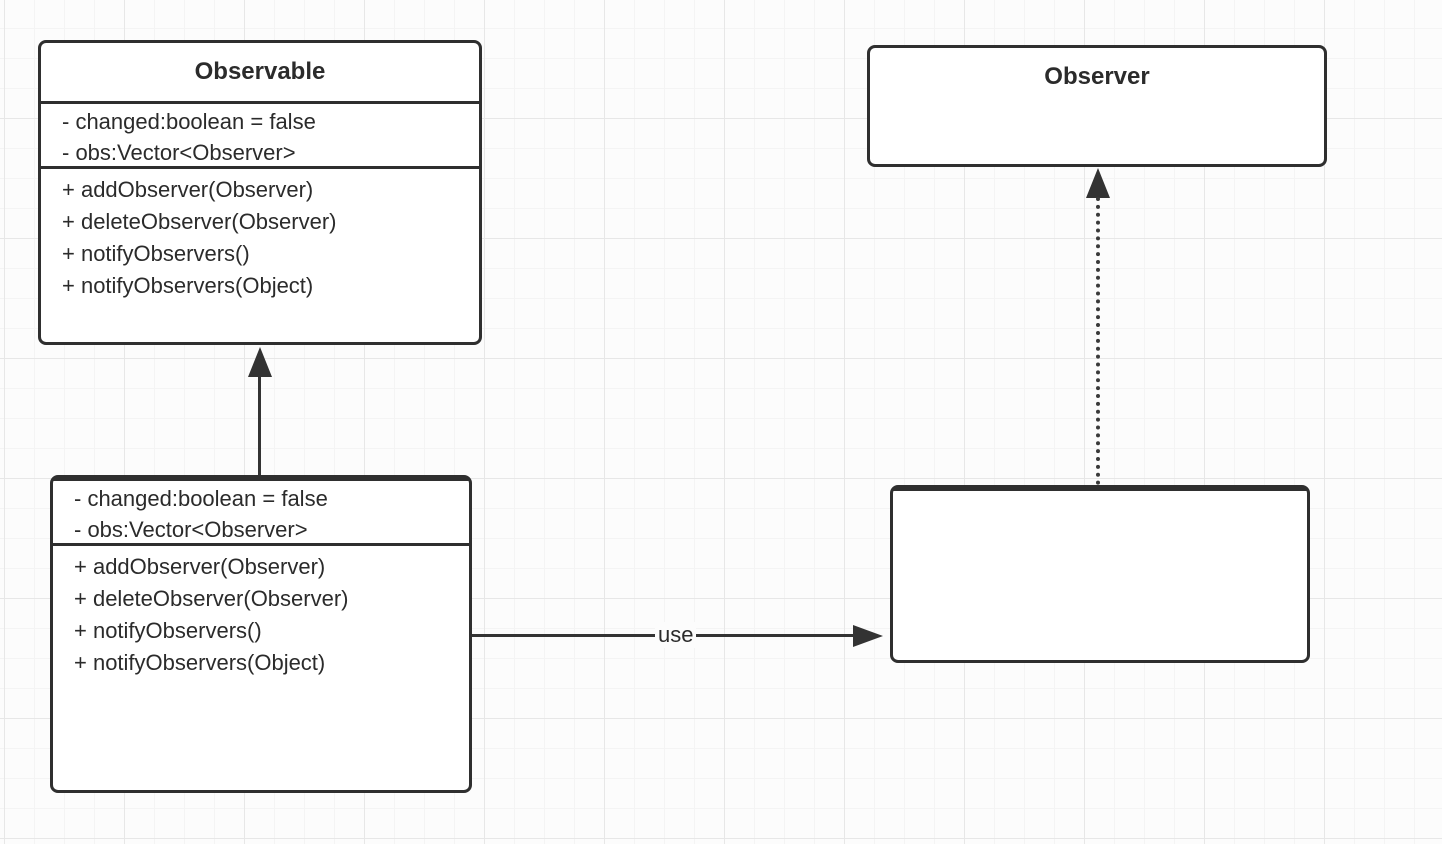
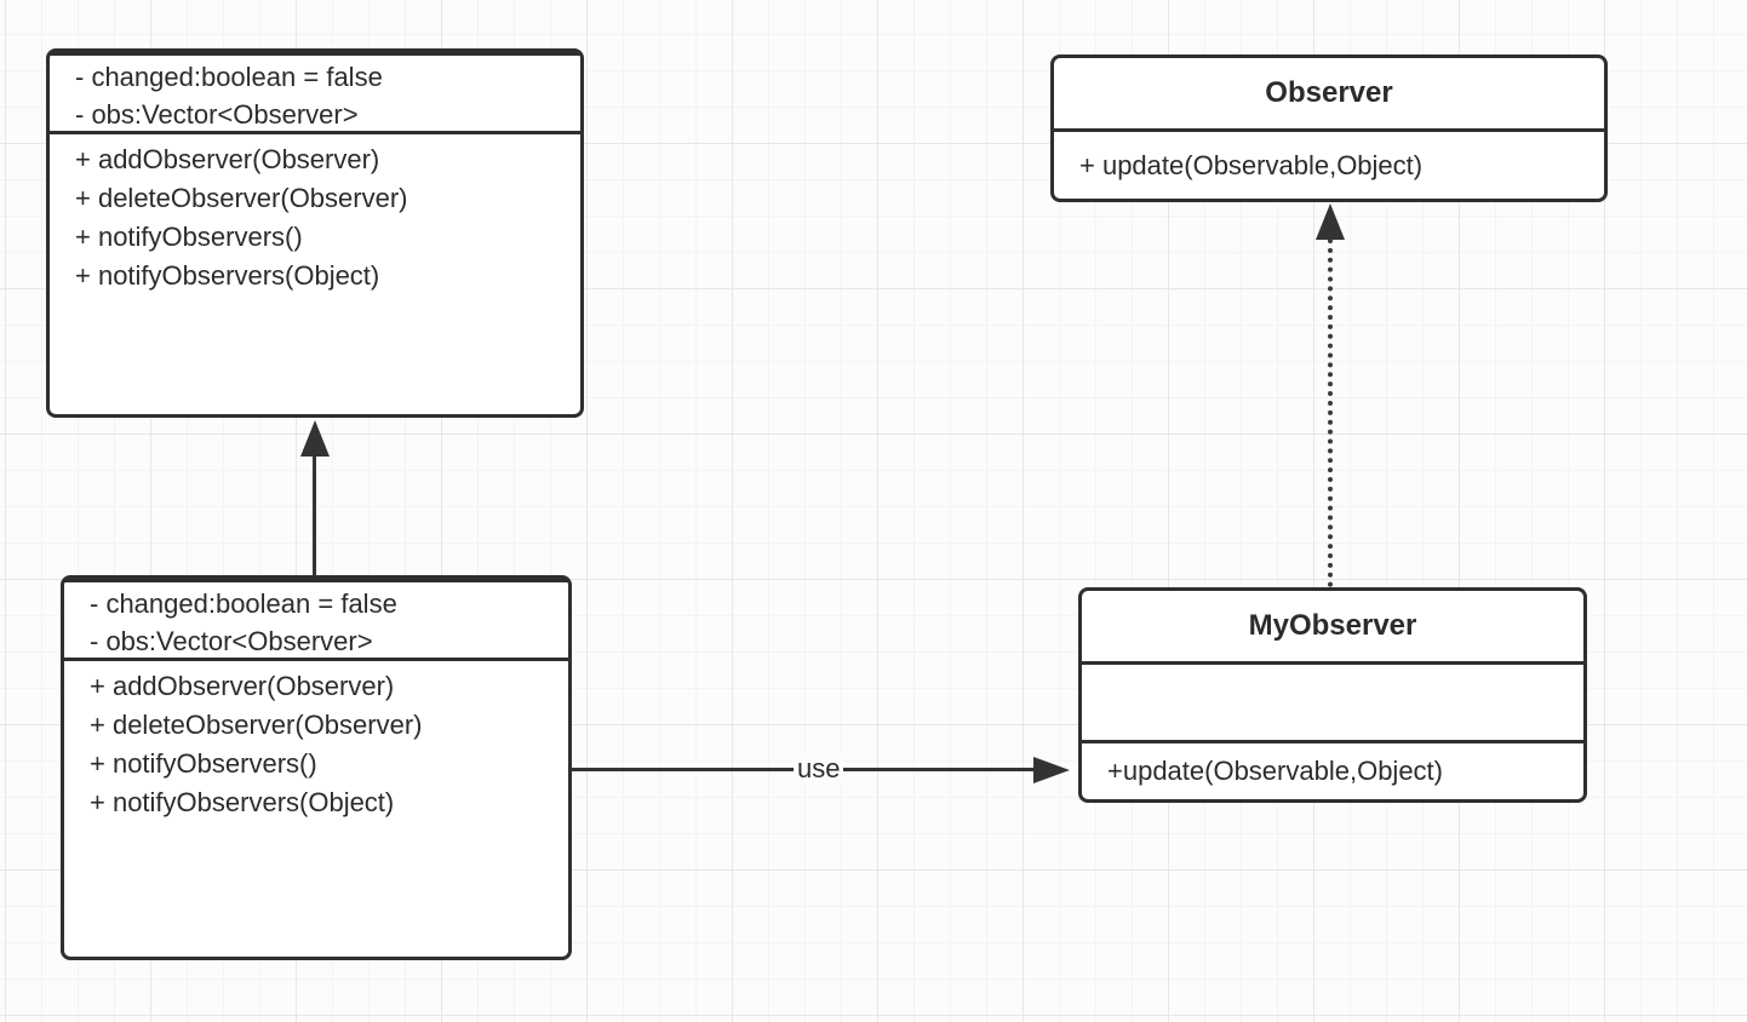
- Observable
  - changed:boolean = false
  - obs:Vector<Observer>
  + addObserver(Observer)
  + deleteObserver(Observer)
  + notifyObservers()
  + notifyObservers(Object)
  Observer
+ + update(Observable,Object)
  - changed:boolean = false
  - obs:Vector<Observer>
  + addObserver(Observer)
  + deleteObserver(Observer)
  + notifyObservers()
  + notifyObservers(Object)
+ MyObserver
+ +update(Observable,Object)
  use
